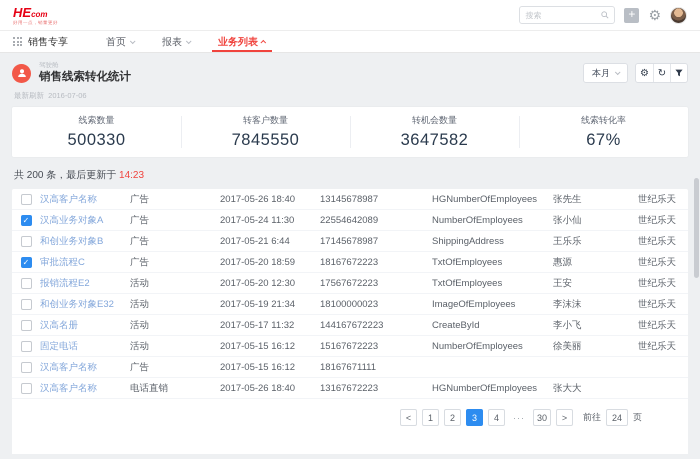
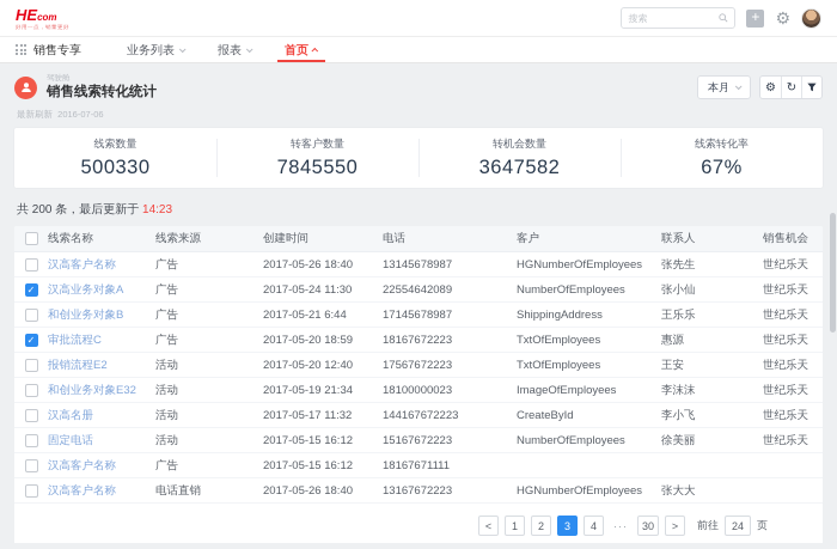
  HEcom
  搜索
  +
  ⚙
  销售专享
- 首页
+ 业务列表
  报表
- 业务列表
+ 首页
  销售线索转化统计
  本月
  ⚙
  ↻
  最新刷新 2016-07-06
  线索数量
  500330
  转客户数量
  7845550
  转机会数量
  3647582
  线索转化率
  67%
  共 200 条，最后更新于 14:23
+ 线索名称
+ 线索来源
+ 创建时间
+ 电话
+ 客户
+ 联系人
+ 销售机会
  汉高客户名称
  广告
  2017-05-26 18:40
  13145678987
  HGNumberOfEmployees
  张先生
  世纪乐天
  ✓
  汉高业务对象A
  广告
  2017-05-24 11:30
  22554642089
  NumberOfEmployees
  张小仙
  世纪乐天
  和创业务对象B
  广告
  2017-05-21 6:44
  17145678987
  ShippingAddress
  王乐乐
  世纪乐天
  ✓
  审批流程C
  广告
  2017-05-20 18:59
  18167672223
  TxtOfEmployees
  惠源
  世纪乐天
  报销流程E2
  活动
- 2017-05-20 12:30
+ 2017-05-20 12:40
  17567672223
  TxtOfEmployees
  王安
  世纪乐天
  和创业务对象E32
  活动
  2017-05-19 21:34
  18100000023
  ImageOfEmployees
  李沫沫
  世纪乐天
  汉高名册
  活动
  2017-05-17 11:32
  144167672223
  CreateById
  李小飞
  世纪乐天
  固定电话
  活动
  2017-05-15 16:12
  15167672223
  NumberOfEmployees
  徐美丽
  世纪乐天
  汉高客户名称
  广告
  2017-05-15 16:12
  18167671111
  汉高客户名称
  电话直销
  2017-05-26 18:40
  13167672223
  HGNumberOfEmployees
  张大大
  <
  1
  2
  3
  4
  ···
  30
  >
  前往
  24
  页
